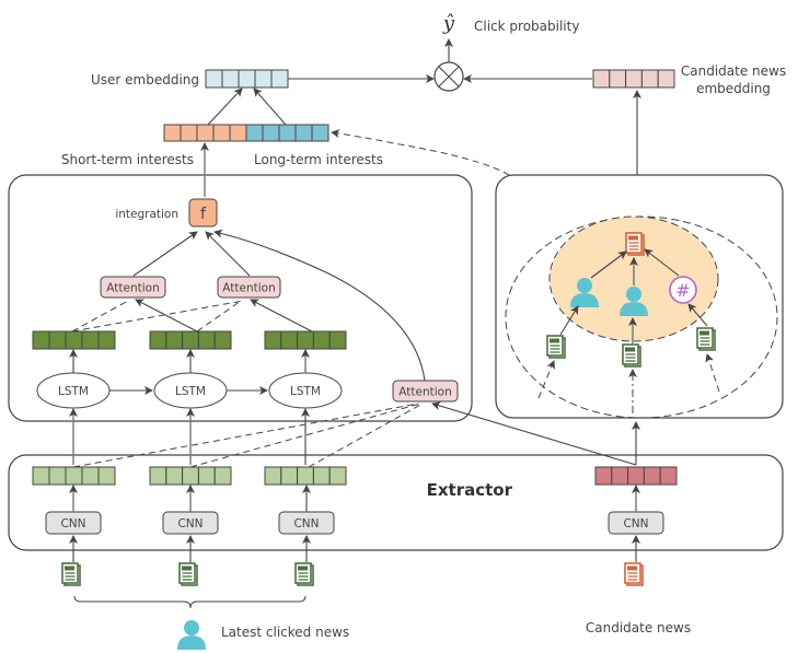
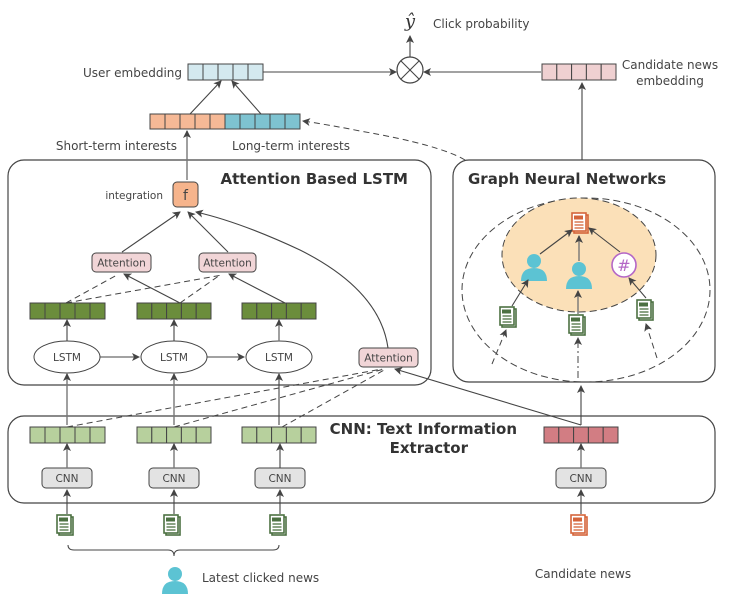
+ Attention Based LSTM
+ Graph Neural Networks
+ CNN: Text Information
  Extractor
  ŷ
  Click probability
  User embedding
  Candidate news
  embedding
  Short-term interests
  Long-term interests
  integration
  f
  Attention
  Attention
  Attention
  LSTM
  LSTM
  LSTM
  #
  CNN
  CNN
  CNN
  CNN
  Latest clicked news
  Candidate news
